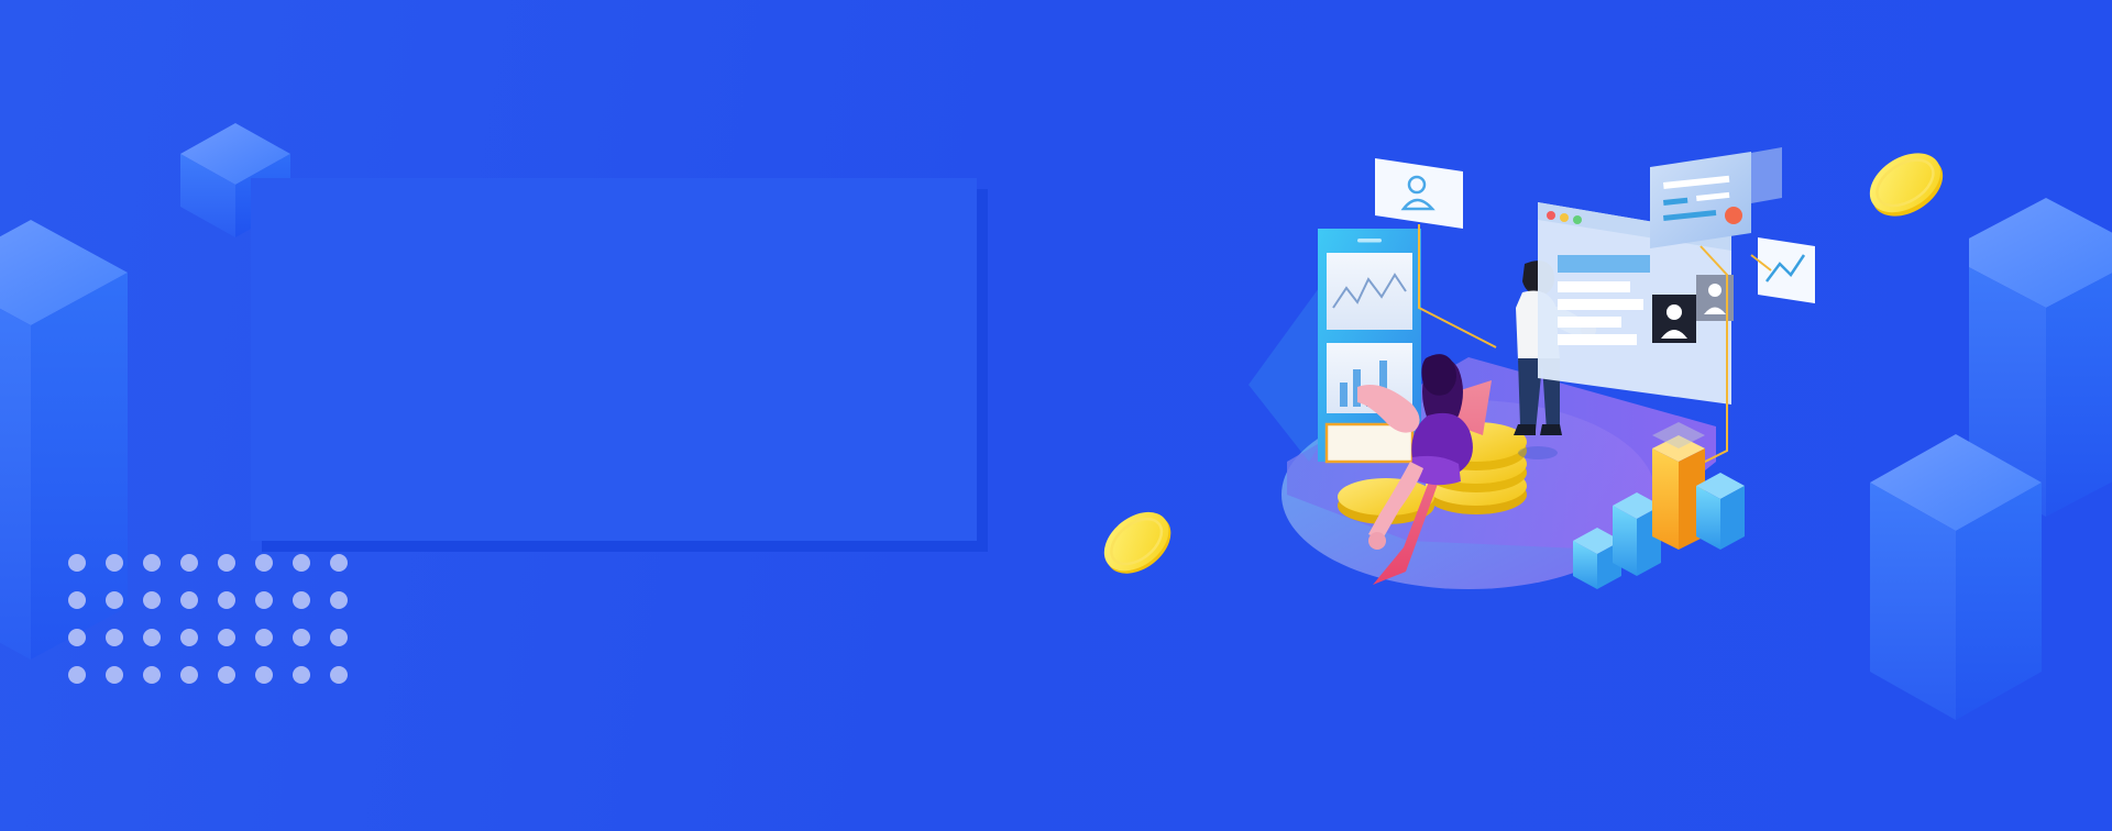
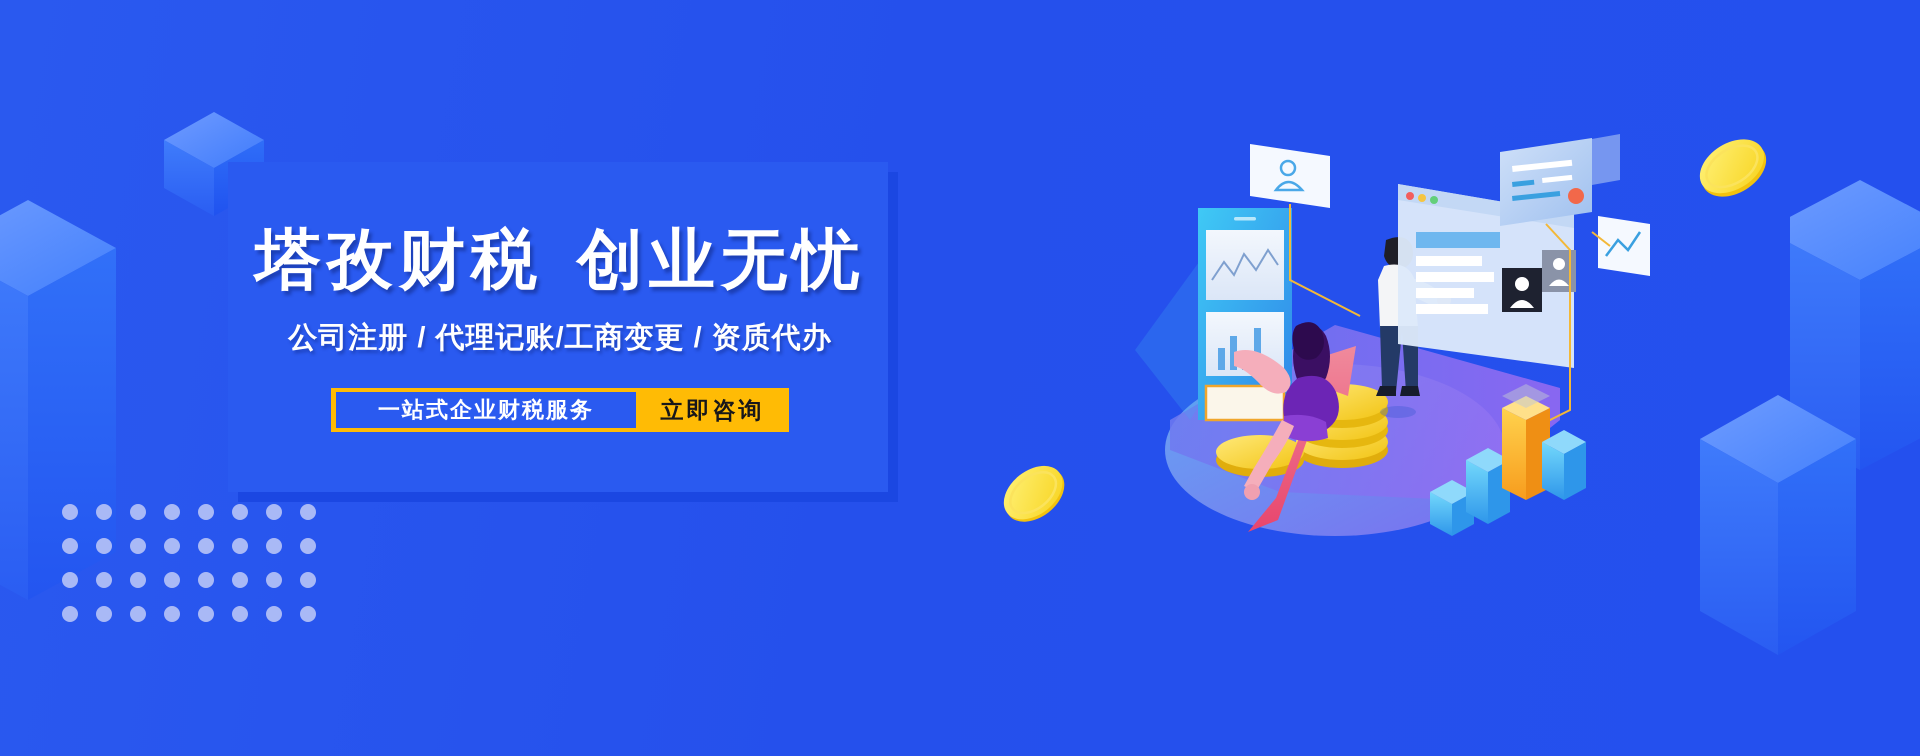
+ 塔孜财税 创业无忧
+ 公司注册 / 代理记账/工商变更 / 资质代办
+ 一站式企业财税服务
+ 立即咨询
